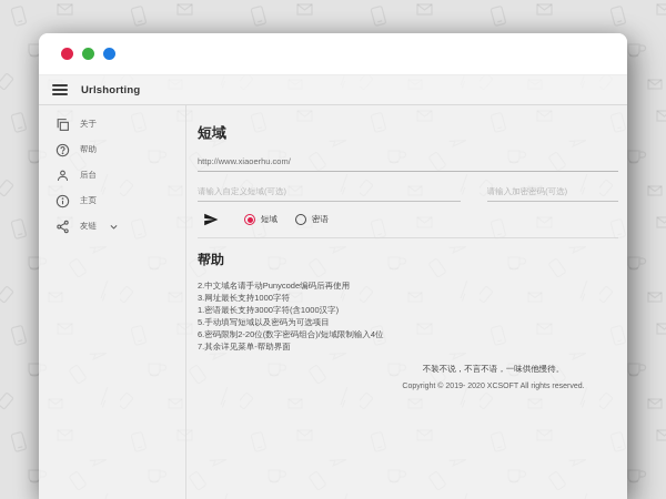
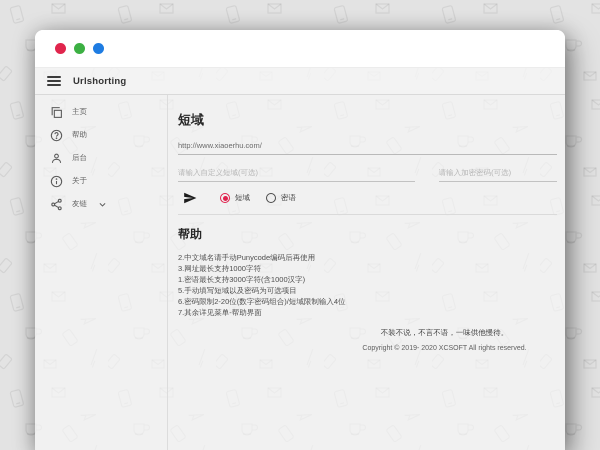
  Urlshorting
- 关于
+ 主页
  帮助
  后台
- 主页
+ 关于
  友链
  短域
  http://www.xiaoerhu.com/
  请输入自定义短域(可选)
  请输入加密密码(可选)
  短域
  密语
  帮助
  2.中文域名请手动Punycode编码后再使用
  3.网址最长支持1000字符
  1.密语最长支持3000字符(含1000汉字)
  5.手动填写短域以及密码为可选项目
  6.密码限制2-20位(数字密码组合)/短域限制输入4位
  7.其余详见菜单-帮助界面
  不装不说，不言不语，一味供他慢待。
